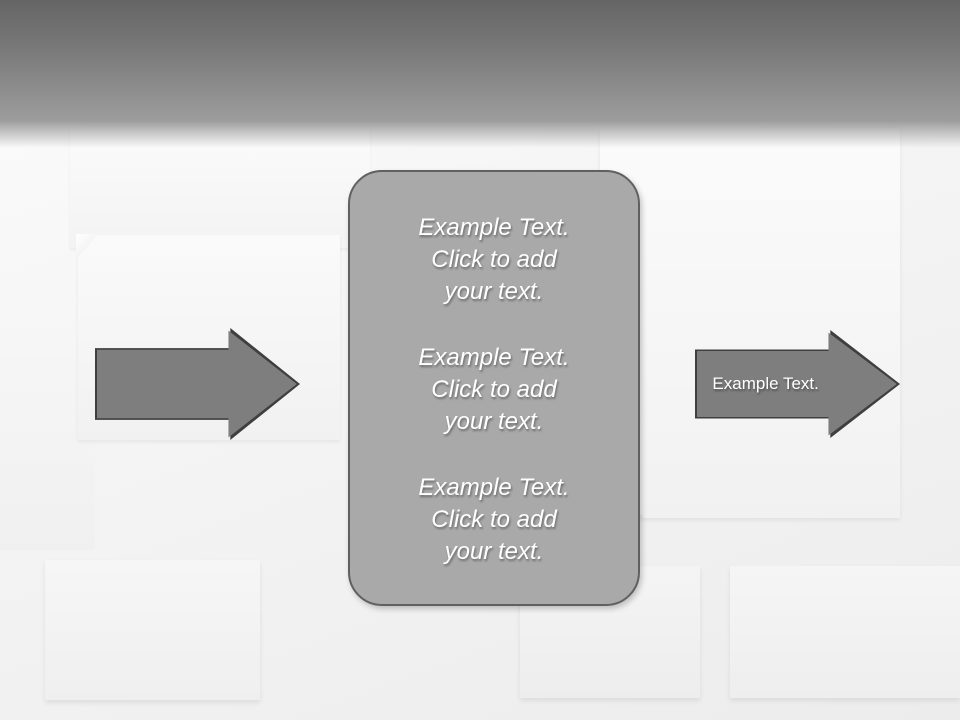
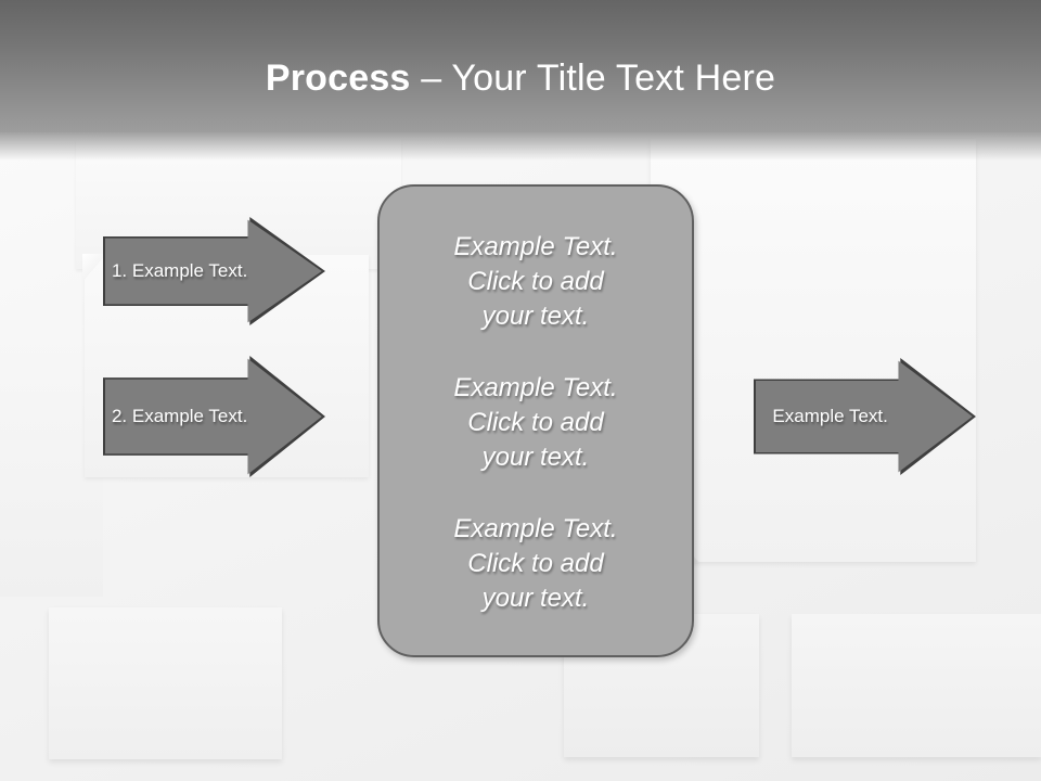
+ Process – Your Title Text Here
+ 1. Example Text.
+ 2. Example Text.
  Example Text.
  Click to add
  your text.
  Example Text.
  Click to add
  your text.
  Example Text.
  Click to add
  your text.
  Example Text.
